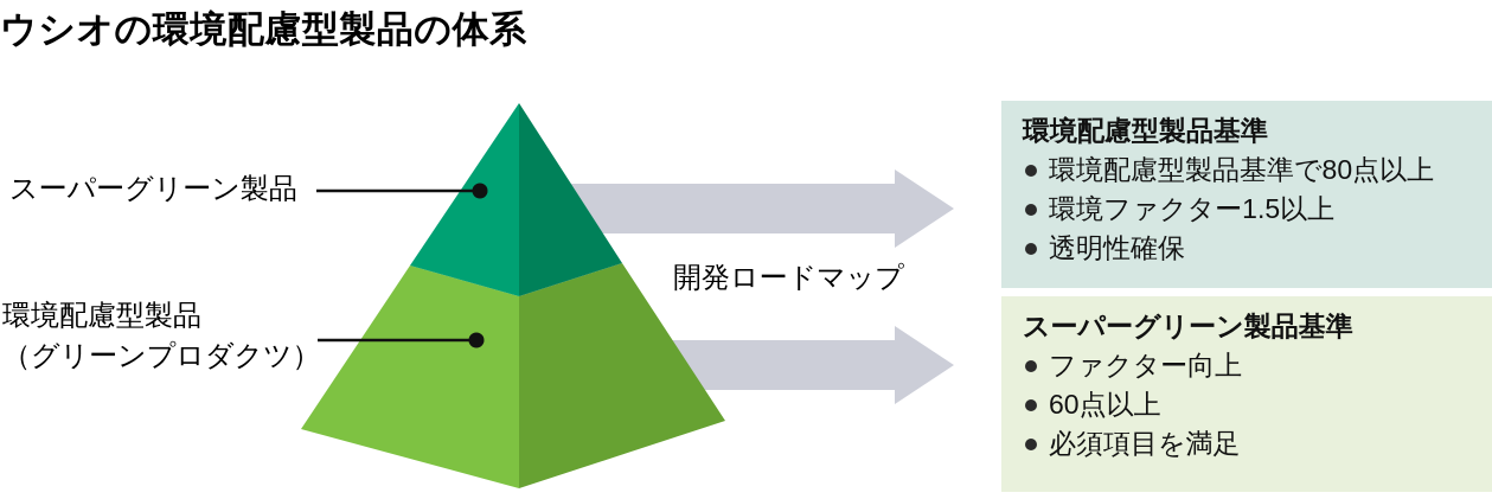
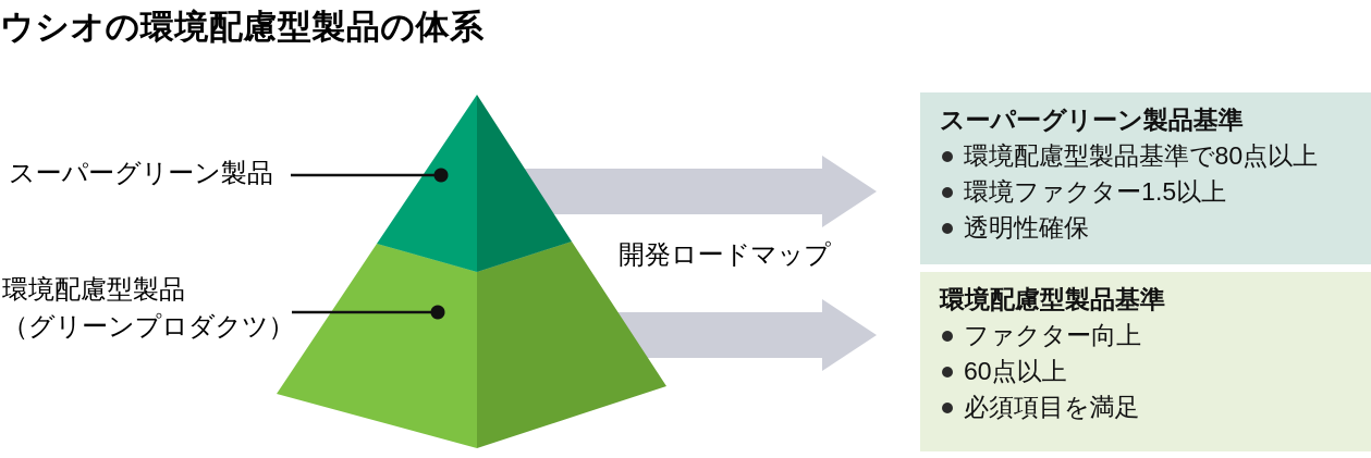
  ウシオの環境配慮型製品の体系
  スーパーグリーン製品
  環境配慮型製品
  （グリーンプロダクツ）
  開発ロードマップ
- 環境配慮型製品基準
+ スーパーグリーン製品基準
  環境配慮型製品基準で80点以上
  環境ファクター1.5以上
  透明性確保
- スーパーグリーン製品基準
+ 環境配慮型製品基準
  ファクター向上
  60点以上
  必須項目を満足
